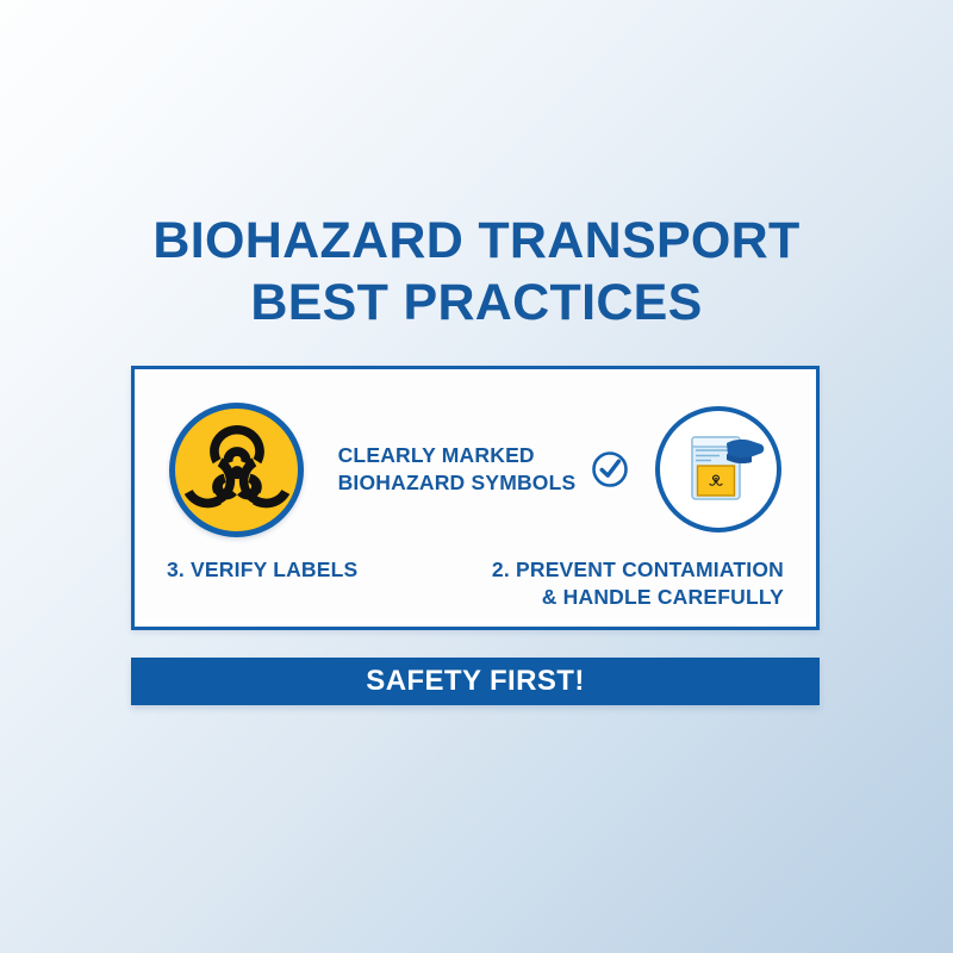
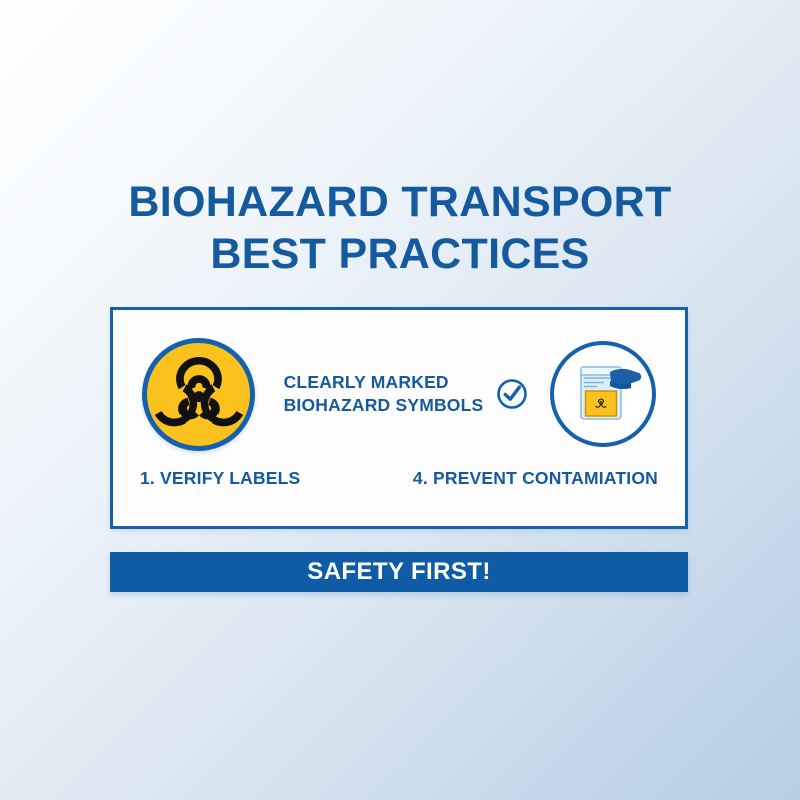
  BIOHAZARD TRANSPORT
  BEST PRACTICES
  CLEARLY MARKED
  BIOHAZARD SYMBOLS
- 3. VERIFY LABELS
+ 1. VERIFY LABELS
- 2. PREVENT CONTAMIATION
+ 4. PREVENT CONTAMIATION
- & HANDLE CAREFULLY
  SAFETY FIRST!
